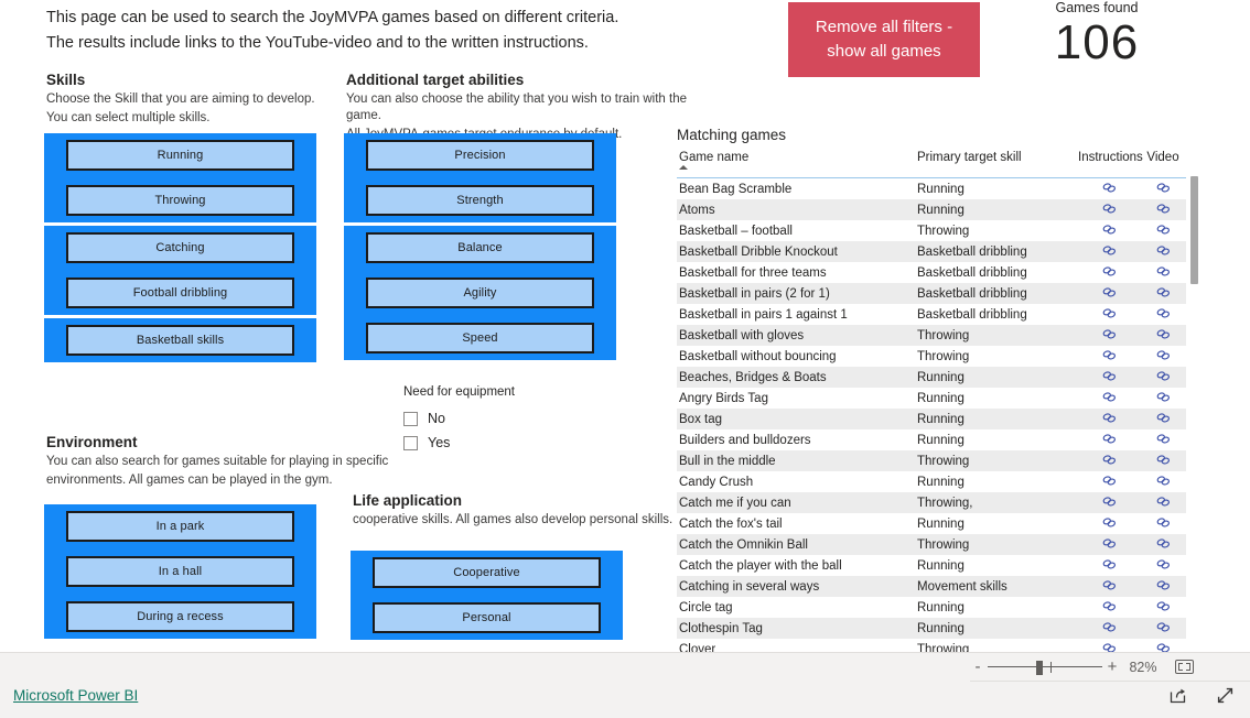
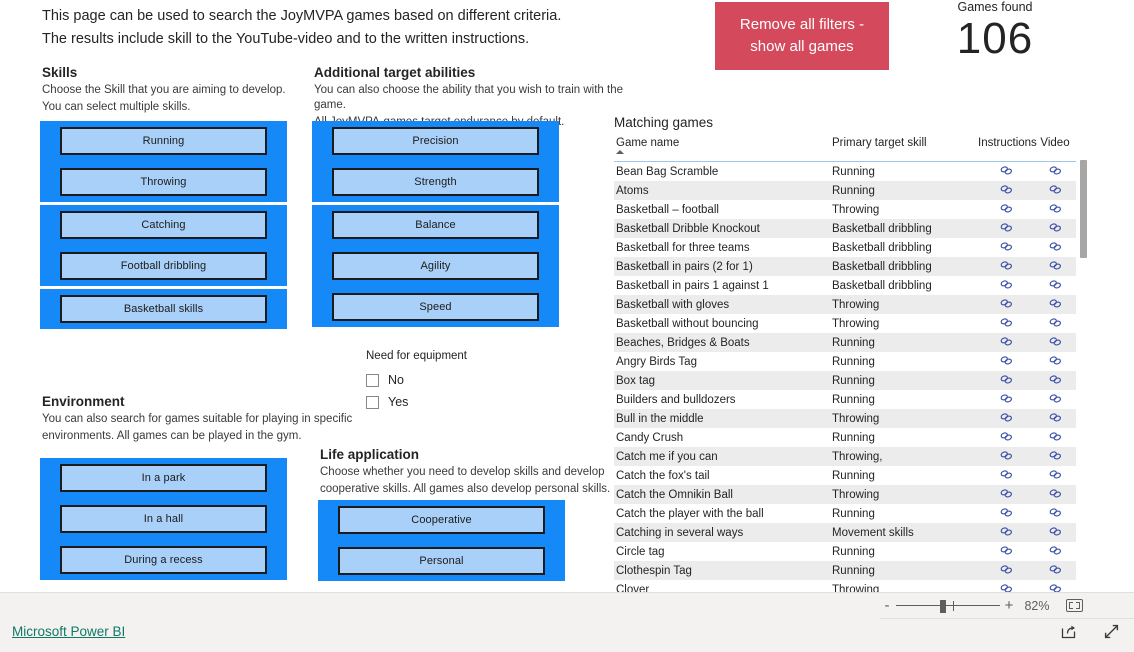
  This page can be used to search the JoyMVPA games based on different criteria.
- The results include links to the YouTube-video and to the written instructions.
+ The results include skill to the YouTube-video and to the written instructions.
  Remove all filters -
  show all games
  Games found
  106
  Skills
  Choose the Skill that you are aiming to develop.
  You can select multiple skills.
  Running
  Throwing
  Catching
  Football dribbling
  Basketball skills
  Additional target abilities
  You can also choose the ability that you wish to train with the game.
  Precision
  Strength
  Balance
  Agility
  Speed
  Need for equipment
  No
  Yes
  Environment
  You can also search for games suitable for playing in specific
  environments. All games can be played in the gym.
  In a park
  In a hall
  During a recess
  Life application
+ Choose whether you need to develop skills and develop
  cooperative skills. All games also develop personal skills.
  Cooperative
  Personal
  Matching games
  Game name	Primary target skill	Instructions	Video
  Bean Bag Scramble	Running
  Atoms	Running
  Basketball – football	Throwing
  Basketball Dribble Knockout	Basketball dribbling
  Basketball for three teams	Basketball dribbling
  Basketball in pairs (2 for 1)	Basketball dribbling
  Basketball in pairs 1 against 1	Basketball dribbling
  Basketball with gloves	Throwing
  Basketball without bouncing	Throwing
  Beaches, Bridges & Boats	Running
  Angry Birds Tag	Running
  Box tag	Running
  Builders and bulldozers	Running
  Bull in the middle	Throwing
  Candy Crush	Running
  Catch me if you can	Throwing,
  Catch the fox's tail	Running
  Catch the Omnikin Ball	Throwing
  Catch the player with the ball	Running
  Catching in several ways	Movement skills
  Circle tag	Running
  Clothespin Tag	Running
  Clover	Throwing
  -
  +
  82%
  Microsoft Power BI
